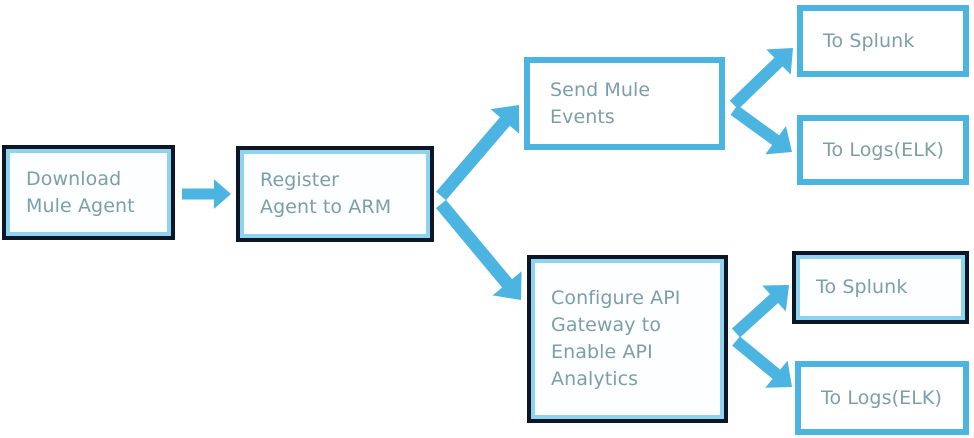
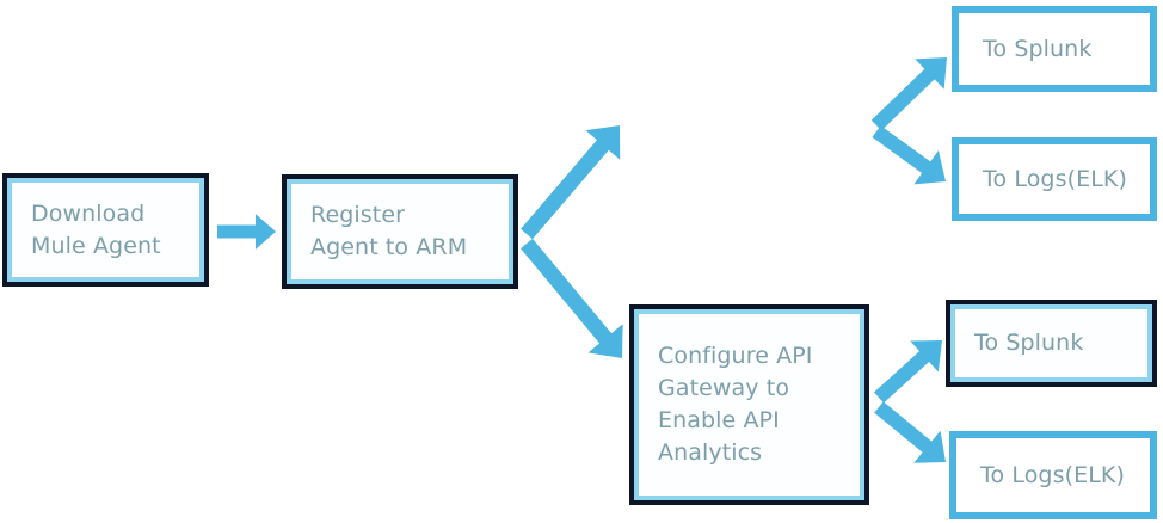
  Download
  Mule Agent
  Register
  Agent to ARM
- Send Mule
- Events
  Configure API
  Gateway to
  Enable API
  Analytics
  To Splunk
  To Logs(ELK)
  To Splunk
  To Logs(ELK)
